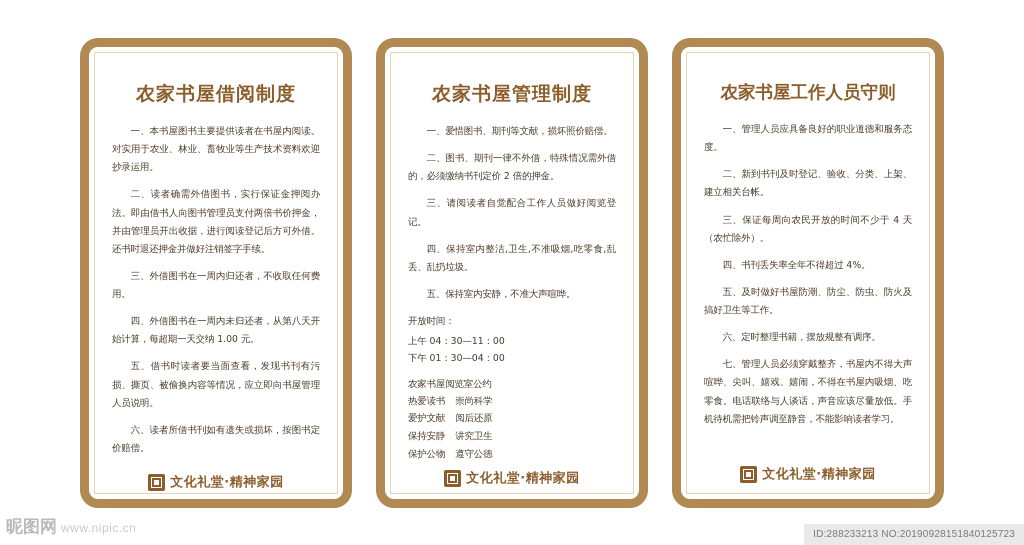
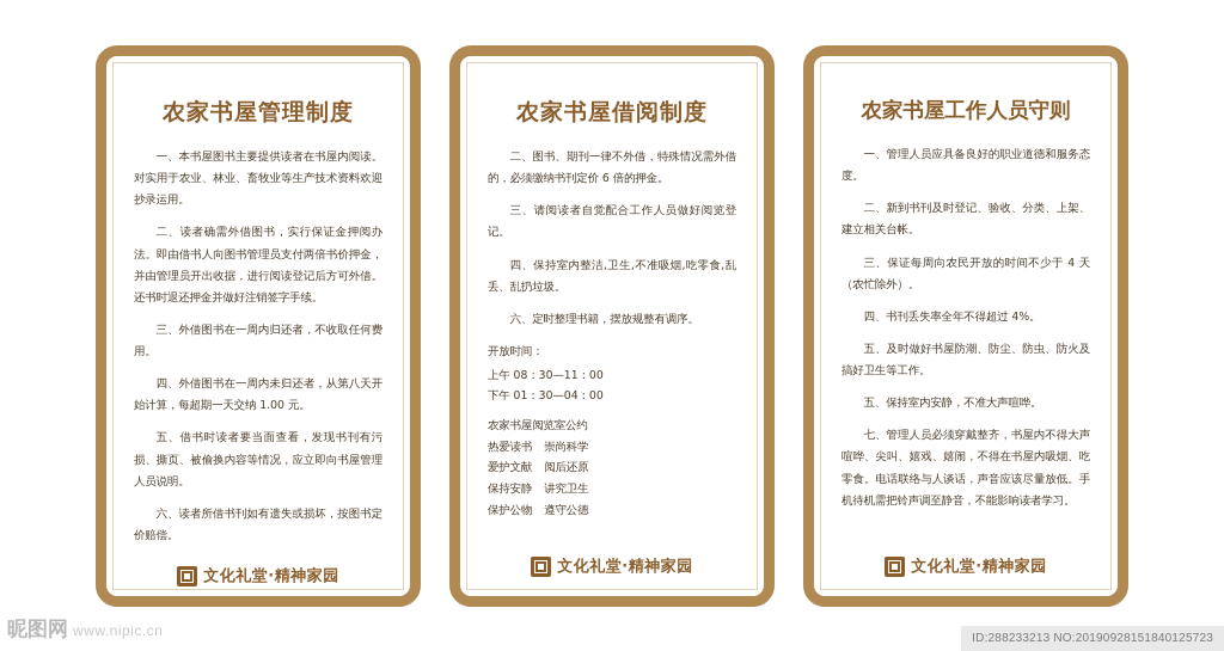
- 农家书屋借阅制度
+ 农家书屋管理制度
  一、本书屋图书主要提供读者在书屋内阅读。对实用于农业、林业、畜牧业等生产技术资料欢迎抄录运用。
  二、读者确需外借图书，实行保证金押阅办法。即由借书人向图书管理员支付两倍书价押金，并由管理员开出收据，进行阅读登记后方可外借。还书时退还押金并做好注销签字手续。
  三、外借图书在一周内归还者，不收取任何费用。
  四、外借图书在一周内未归还者，从第八天开始计算，每超期一天交纳 1.00 元。
  五、借书时读者要当面查看，发现书刊有污损、撕页、被偷换内容等情况，应立即向书屋管理人员说明。
  六、读者所借书刊如有遗失或损坏，按图书定价赔偿。
  文化礼堂·精神家园
- 农家书屋管理制度
+ 农家书屋借阅制度
- 一、爱惜图书、期刊等文献，损坏照价赔偿。
- 二、图书、期刊一律不外借，特殊情况需外借的，必须缴纳书刊定价 2 倍的押金。
+ 二、图书、期刊一律不外借，特殊情况需外借的，必须缴纳书刊定价 6 倍的押金。
  三、请阅读者自觉配合工作人员做好阅览登记。
  四、保持室内整洁,卫生,不准吸烟,吃零食,乱丢、乱扔垃圾。
- 五、保持室内安静，不准大声喧哗。
+ 六、定时整理书籍，摆放规整有调序。
  开放时间：
- 上午 04：30—11：00
+ 上午 08：30—11：00
  下午 01：30—04：00
  农家书屋阅览室公约
  热爱读书 崇尚科学
  爱护文献 阅后还原
  保持安静 讲究卫生
  保护公物 遵守公德
  文化礼堂·精神家园
  农家书屋工作人员守则
  一、管理人员应具备良好的职业道德和服务态度。
  二、新到书刊及时登记、验收、分类、上架、建立相关台帐。
  三、保证每周向农民开放的时间不少于 4 天（农忙除外）。
  四、书刊丢失率全年不得超过 4%。
  五、及时做好书屋防潮、防尘、防虫、防火及搞好卫生等工作。
- 六、定时整理书籍，摆放规整有调序。
+ 五、保持室内安静，不准大声喧哗。
  七、管理人员必须穿戴整齐，书屋内不得大声喧哗、尖叫、嬉戏、嬉闹，不得在书屋内吸烟、吃零食。电话联络与人谈话，声音应该尽量放低。手机待机需把铃声调至静音，不能影响读者学习。
  文化礼堂·精神家园
  昵图网
  www.nipic.cn
  ID:288233213 NO:20190928151840125723
